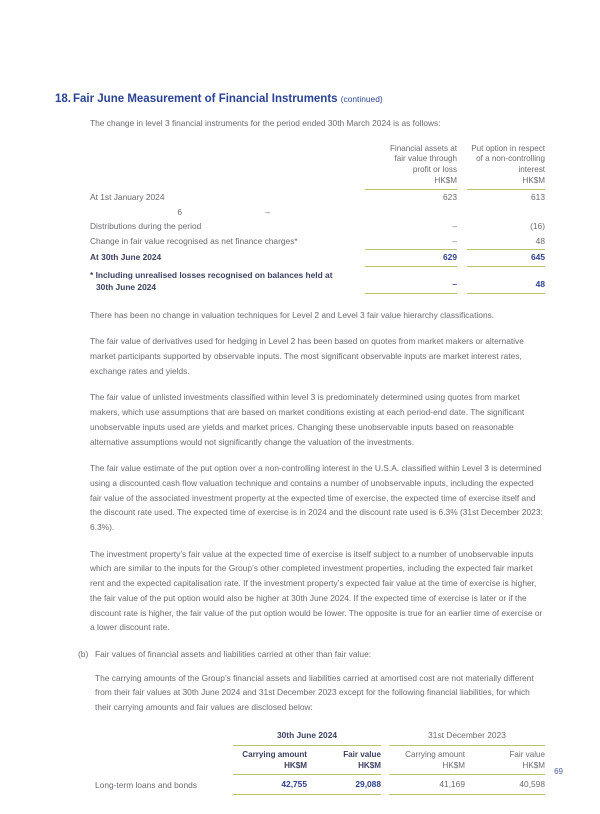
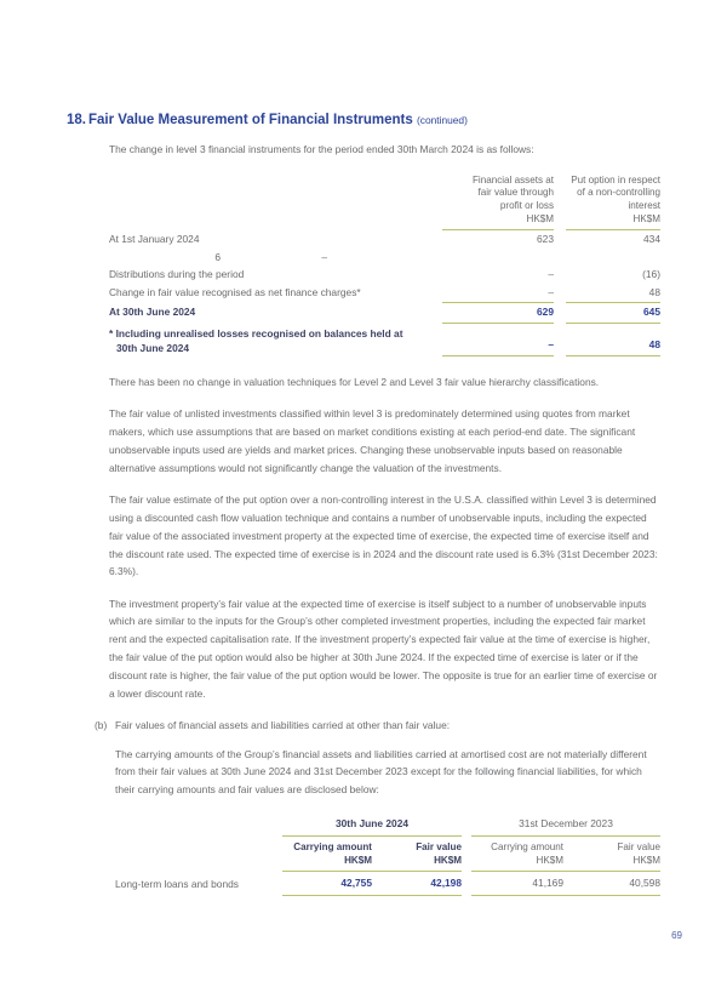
  18.
- Fair June Measurement of Financial Instruments (continued)
+ Fair Value Measurement of Financial Instruments (continued)
  The change in level 3 financial instruments for the period ended 30th March 2024 is as follows:
  Financial assets at
  fair value through
  profit or loss
  HK$M
  Put option in respect
  of a non-controlling
  interest
  HK$M
  At 1st January 2024
  623
- 613
+ 434
  6
  –
  Distributions during the period
  –
  (16)
  Change in fair value recognised as net finance charges*
  –
  48
  At 30th June 2024
  629
  645
  * Including unrealised losses recognised on balances held at
  30th June 2024
  –
  48
  There has been no change in valuation techniques for Level 2 and Level 3 fair value hierarchy classifications.
- The fair value of derivatives used for hedging in Level 2 has been based on quotes from market makers or alternative market participants supported by observable inputs. The most significant observable inputs are market interest rates, exchange rates and yields.
  The fair value of unlisted investments classified within level 3 is predominately determined using quotes from market makers, which use assumptions that are based on market conditions existing at each period-end date. The significant unobservable inputs used are yields and market prices. Changing these unobservable inputs based on reasonable alternative assumptions would not significantly change the valuation of the investments.
  The fair value estimate of the put option over a non-controlling interest in the U.S.A. classified within Level 3 is determined using a discounted cash flow valuation technique and contains a number of unobservable inputs, including the expected fair value of the associated investment property at the expected time of exercise, the expected time of exercise itself and the discount rate used. The expected time of exercise is in 2024 and the discount rate used is 6.3% (31st December 2023: 6.3%).
  The investment property’s fair value at the expected time of exercise is itself subject to a number of unobservable inputs which are similar to the inputs for the Group’s other completed investment properties, including the expected fair market rent and the expected capitalisation rate. If the investment property’s expected fair value at the time of exercise is higher, the fair value of the put option would also be higher at 30th June 2024. If the expected time of exercise is later or if the discount rate is higher, the fair value of the put option would be lower. The opposite is true for an earlier time of exercise or a lower discount rate.
  (b)
  Fair values of financial assets and liabilities carried at other than fair value:
  The carrying amounts of the Group’s financial assets and liabilities carried at amortised cost are not materially different from their fair values at 30th June 2024 and 31st December 2023 except for the following financial liabilities, for which their carrying amounts and fair values are disclosed below:
  30th June 2024
  31st December 2023
  Carrying amount
  HK$M
  Fair value
  HK$M
  Carrying amount
  HK$M
  Fair value
  HK$M
  Long-term loans and bonds
  42,755
- 29,088
+ 42,198
  41,169
  40,598
  69
